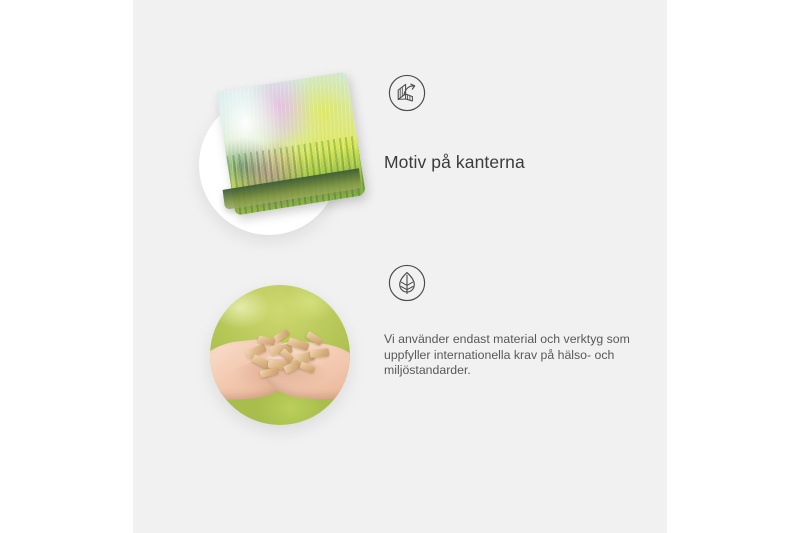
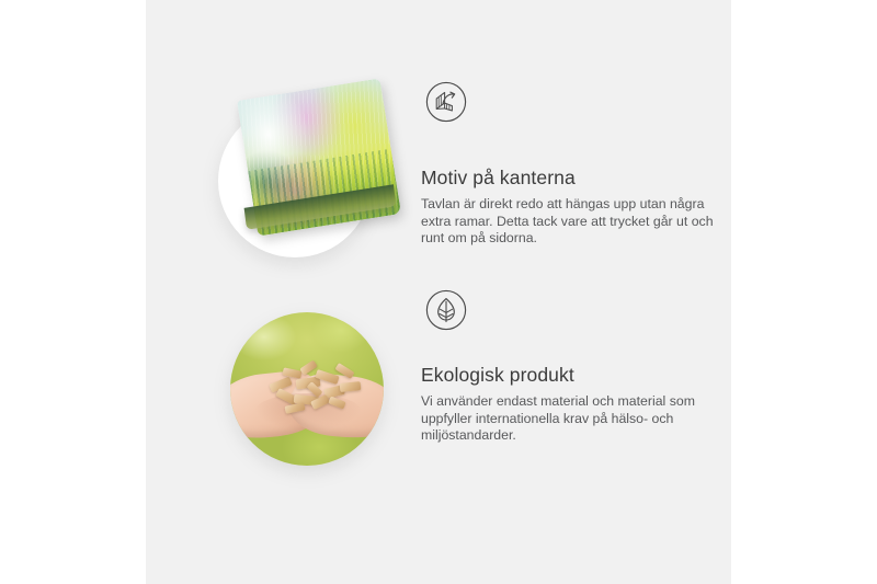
  Motiv på kanterna
+ Tavlan är direkt redo att hängas upp utan några extra ramar. Detta tack vare att trycket går ut och runt om på sidorna.
+ Ekologisk produkt
- Vi använder endast material och verktyg som uppfyller internationella krav på hälso- och miljöstandarder.
+ Vi använder endast material och material som uppfyller internationella krav på hälso- och miljöstandarder.
